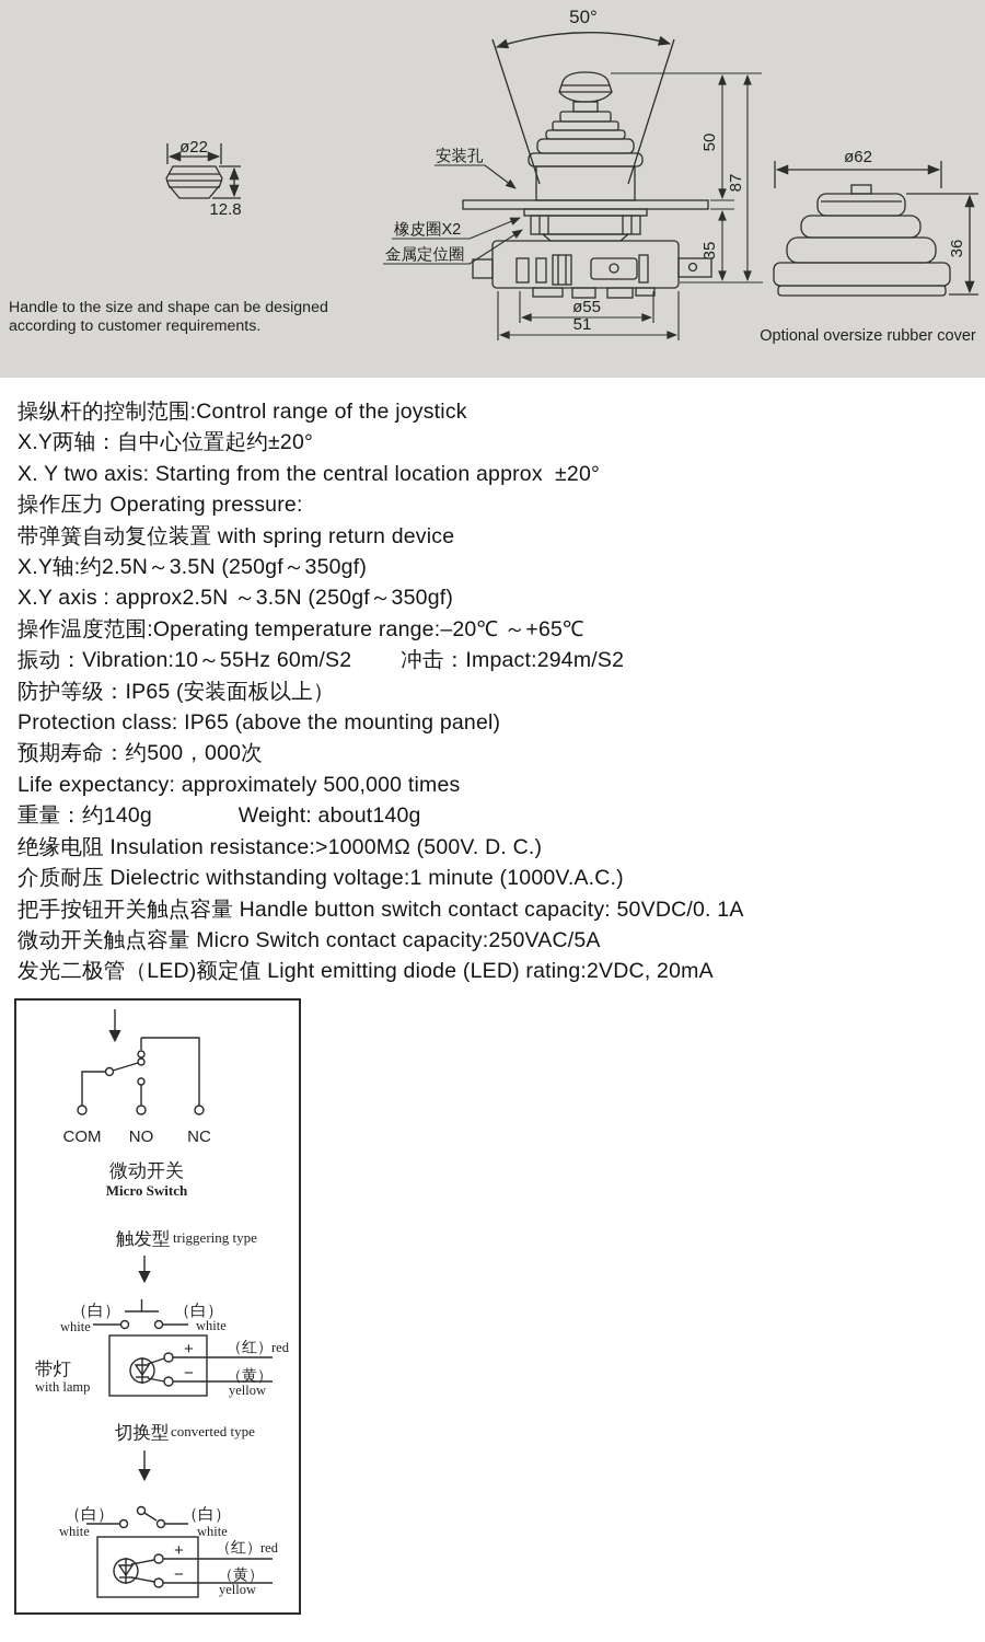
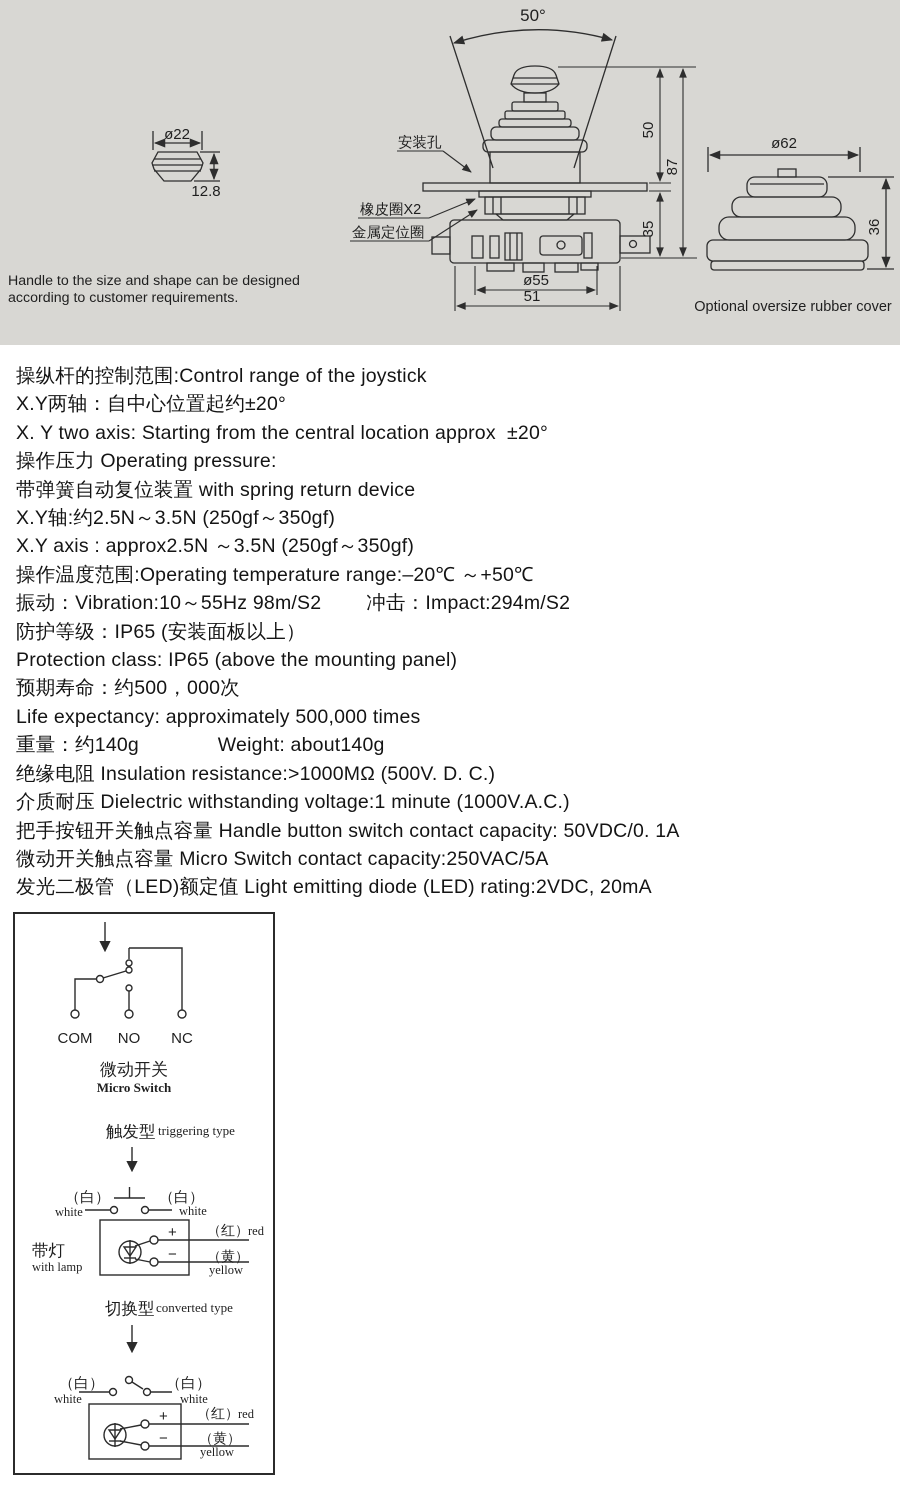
  ø22
  12.8
  Handle to the size and shape can be designed
  according to customer requirements.
  50°
  ø55
  51
  安装孔
  橡皮圈X2
  金属定位圈
  ø62
  Optional oversize rubber cover
  操纵杆的控制范围:Control range of the joystick
  X.Y两轴：自中心位置起约±20°
  X. Y two axis: Starting from the central location approx ±20°
  操作压力 Operating pressure:
  带弹簧自动复位装置 with spring return device
  X.Y轴:约2.5N～3.5N (250gf～350gf)
  X.Y axis : approx2.5N ～3.5N (250gf～350gf)
- 操作温度范围:Operating temperature range:–20℃ ～+65℃
+ 操作温度范围:Operating temperature range:–20℃ ～+50℃
- 振动：Vibration:10～55Hz 60m/S2 冲击：Impact:294m/S2
+ 振动：Vibration:10～55Hz 98m/S2 冲击：Impact:294m/S2
  防护等级：IP65 (安装面板以上）
  Protection class: IP65 (above the mounting panel)
  预期寿命：约500，000次
  Life expectancy: approximately 500,000 times
  重量：约140g Weight: about140g
  绝缘电阻 Insulation resistance:>1000MΩ (500V. D. C.)
  介质耐压 Dielectric withstanding voltage:1 minute (1000V.A.C.)
  把手按钮开关触点容量 Handle button switch contact capacity: 50VDC/0. 1A
  微动开关触点容量 Micro Switch contact capacity:250VAC/5A
  发光二极管（LED)额定值 Light emitting diode (LED) rating:2VDC, 20mA
  COM
  NO
  NC
  微动开关
  Micro Switch
  触发型
  triggering type
  （白）
  white
  （白）
  white
  带灯
  with lamp
  +
  −
  （红）
  red
  （黄）
  yellow
  切换型
  converted type
  （白）
  white
  （白）
  white
  +
  −
  （红）
  red
  （黄）
  yellow
